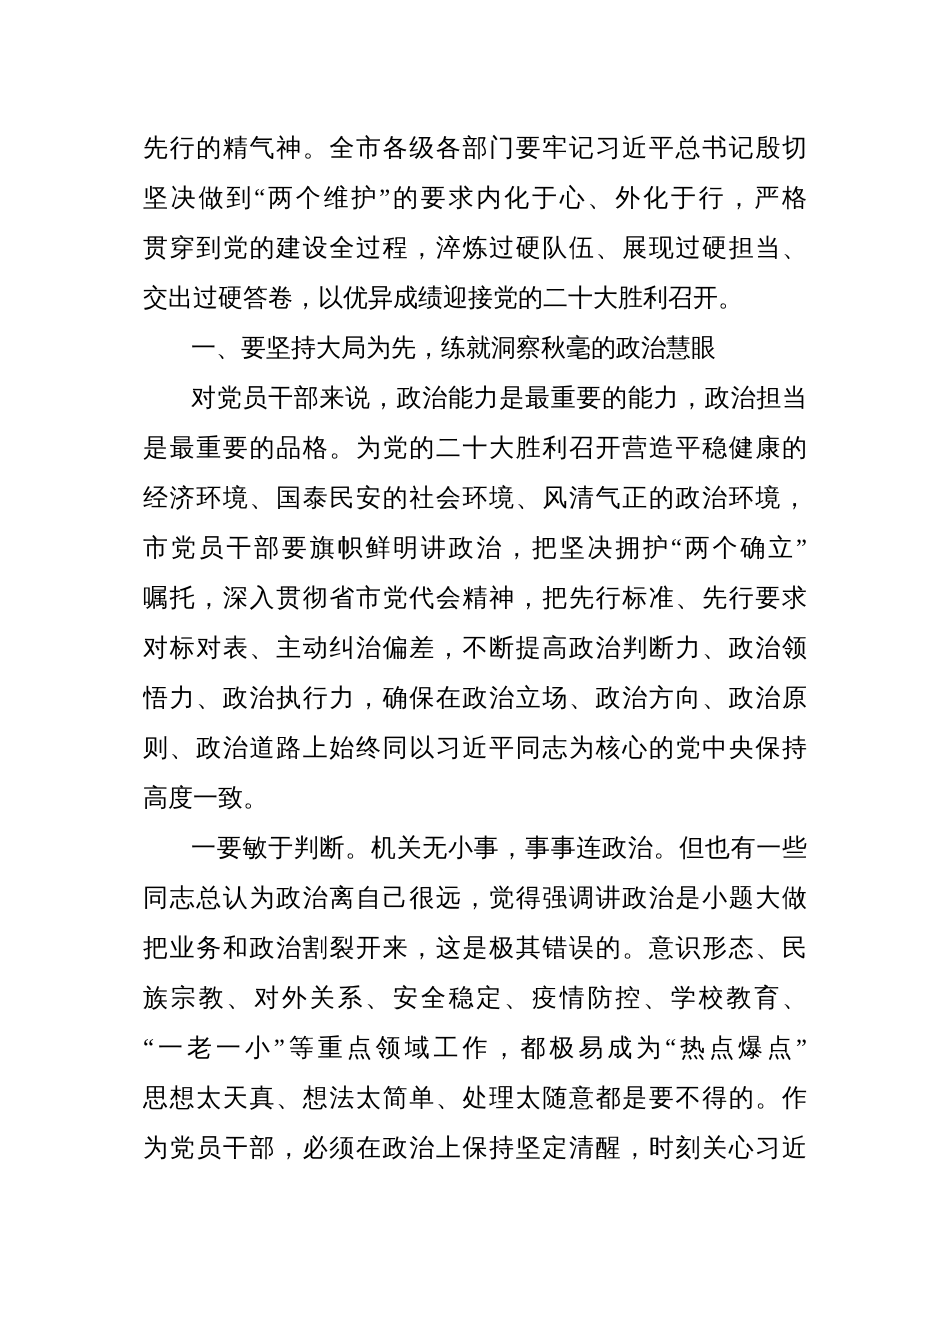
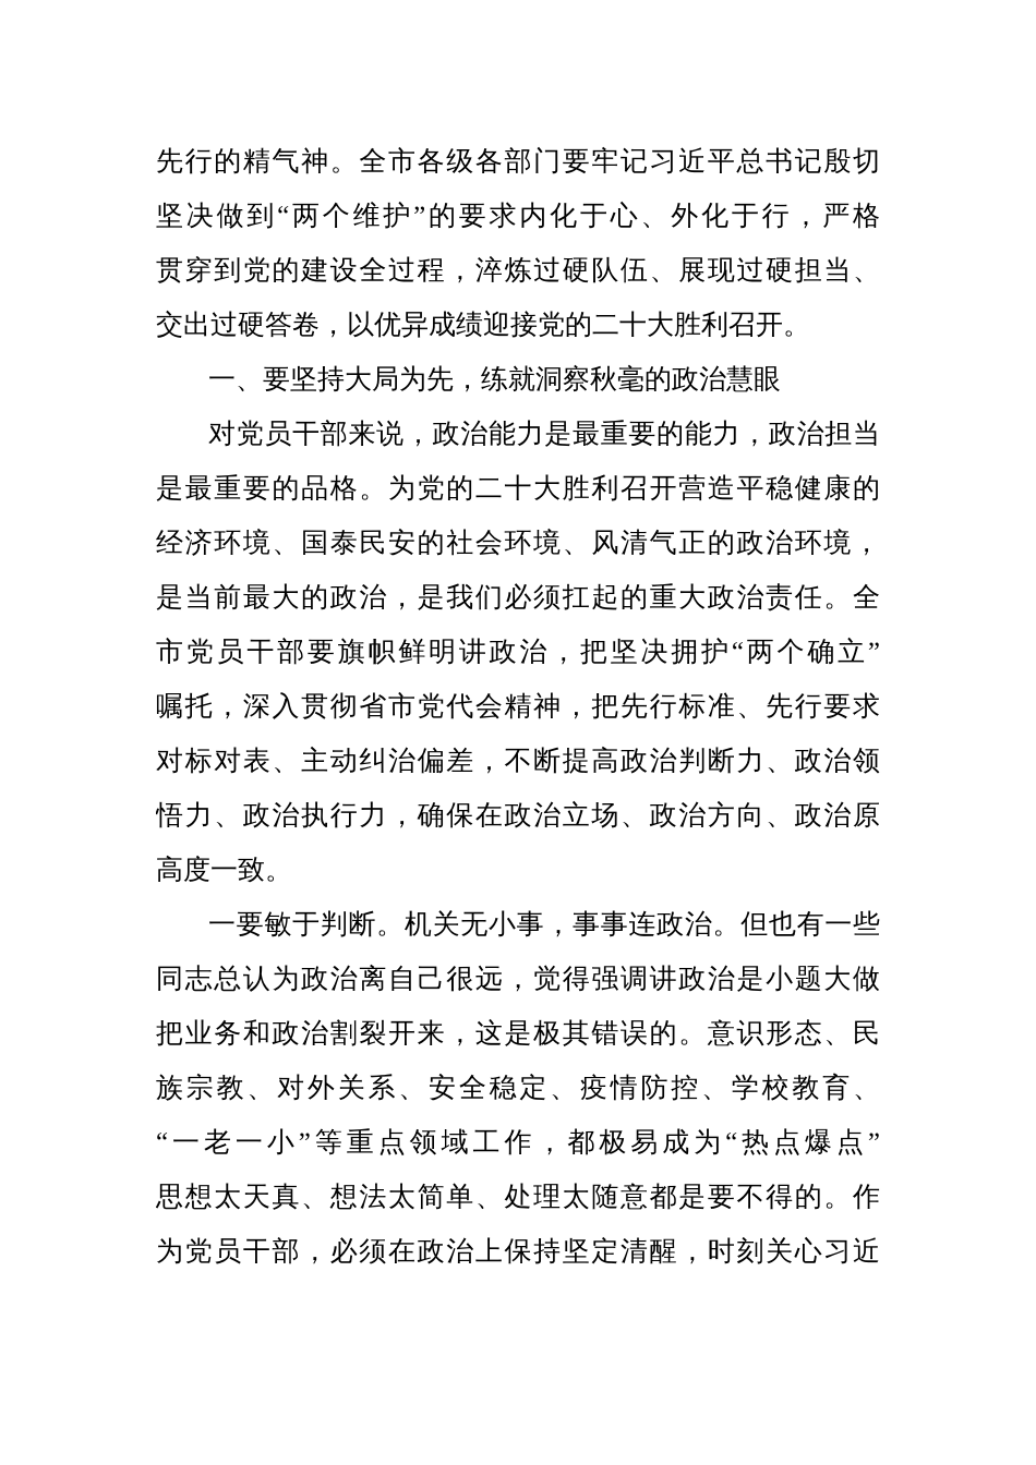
  先行的精气神。全市各级各部门要牢记习近平总书记殷切
  坚决做到“两个维护”的要求内化于心、外化于行，严格
  贯穿到党的建设全过程，淬炼过硬队伍、展现过硬担当、
  交出过硬答卷，以优异成绩迎接党的二十大胜利召开。
  一、要坚持大局为先，练就洞察秋毫的政治慧眼
  对党员干部来说，政治能力是最重要的能力，政治担当
  是最重要的品格。为党的二十大胜利召开营造平稳健康的
  经济环境、国泰民安的社会环境、风清气正的政治环境，
+ 是当前最大的政治，是我们必须扛起的重大政治责任。全
  市党员干部要旗帜鲜明讲政治，把坚决拥护“两个确立”
  嘱托，深入贯彻省市党代会精神，把先行标准、先行要求
  对标对表、主动纠治偏差，不断提高政治判断力、政治领
  悟力、政治执行力，确保在政治立场、政治方向、政治原
- 则、政治道路上始终同以习近平同志为核心的党中央保持
  高度一致。
  一要敏于判断。机关无小事，事事连政治。但也有一些
  同志总认为政治离自己很远，觉得强调讲政治是小题大做
  把业务和政治割裂开来，这是极其错误的。意识形态、民
  族宗教、对外关系、安全稳定、疫情防控、学校教育、
  “一老一小”等重点领域工作，都极易成为“热点爆点”
  思想太天真、想法太简单、处理太随意都是要不得的。作
  为党员干部，必须在政治上保持坚定清醒，时刻关心习近
